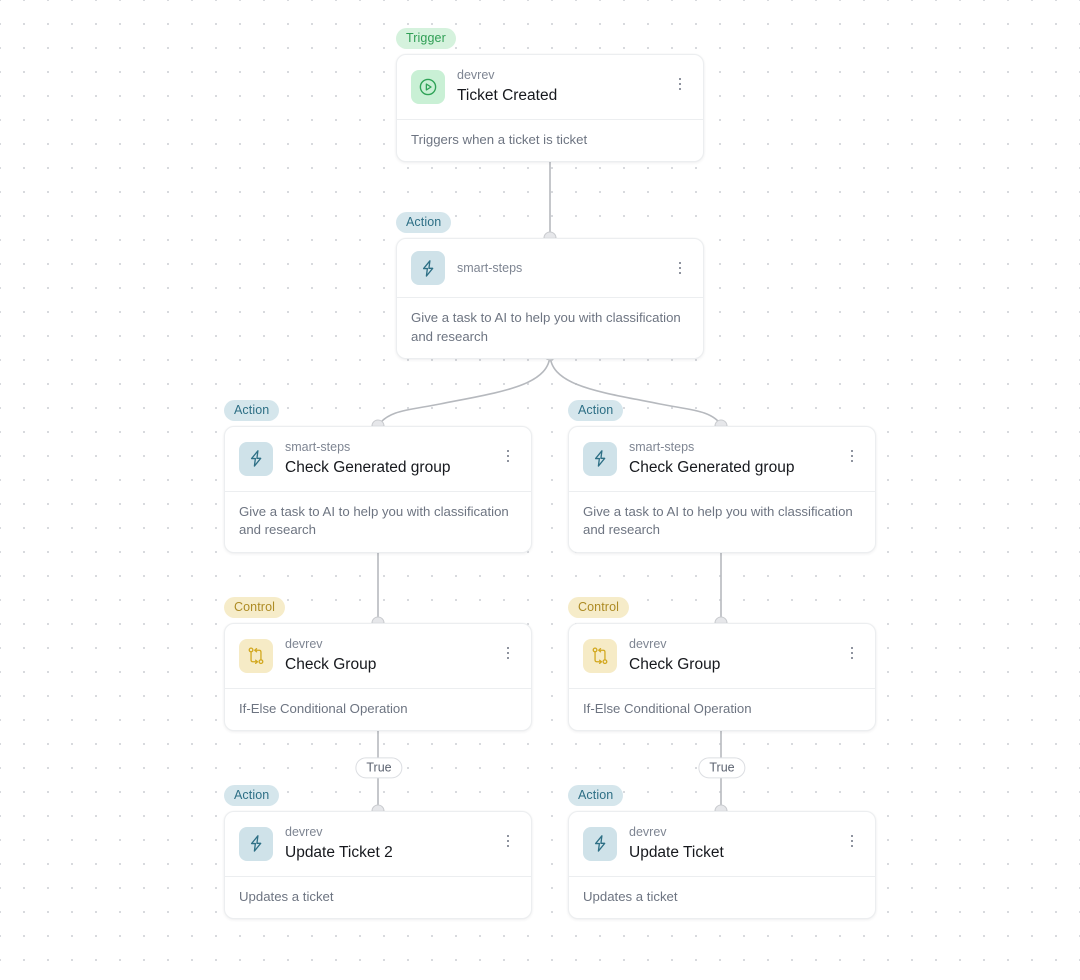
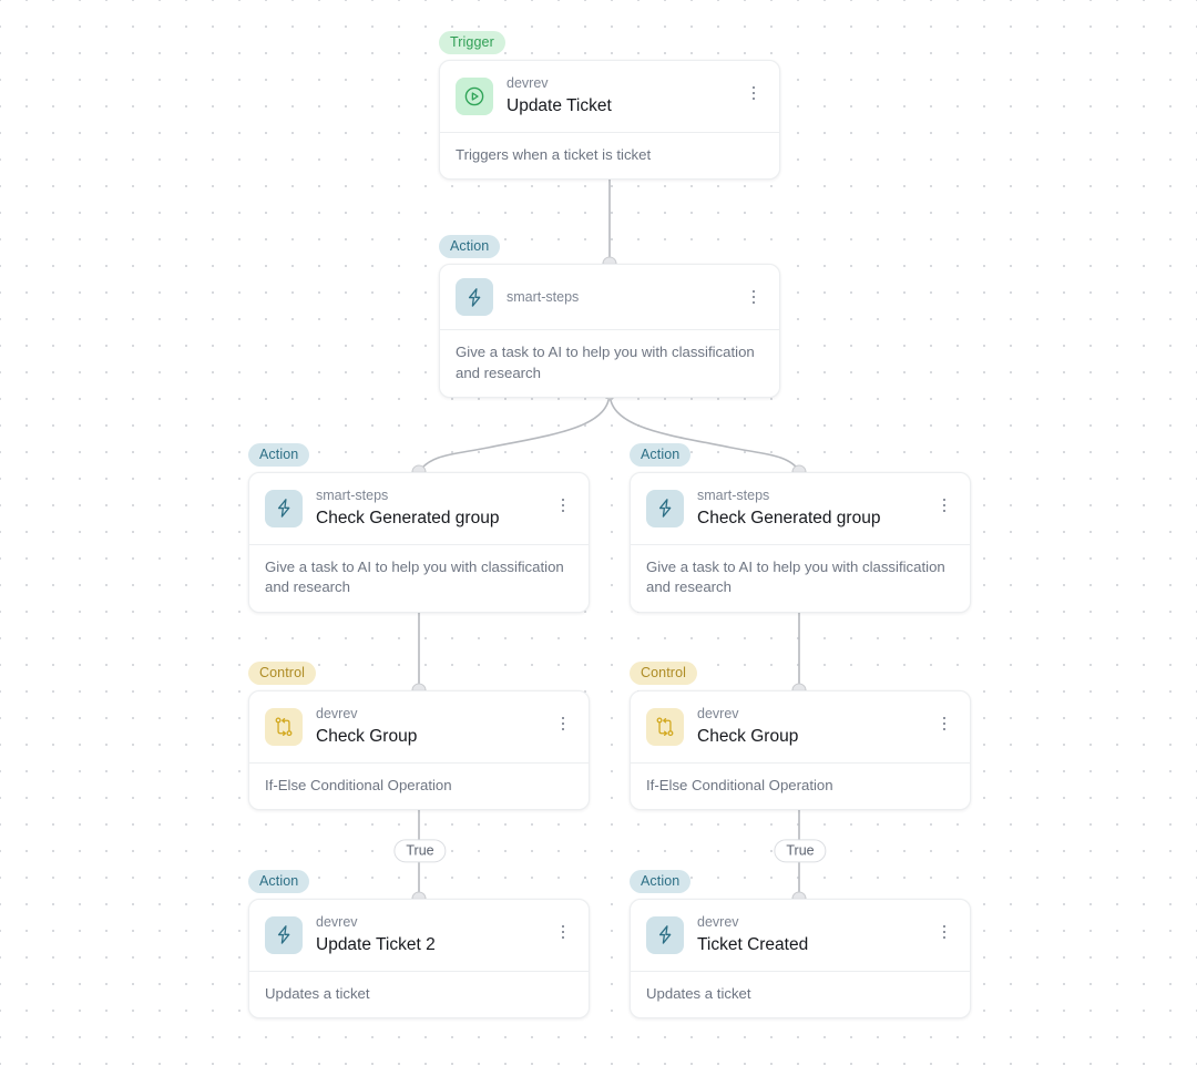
  True
  True
  Trigger
  devrev
- Ticket Created
+ Update Ticket
  Triggers when a ticket is ticket
  Action
  smart-steps
  Give a task to AI to help you with classification and research
  Action
  smart-steps
  Check Generated group
  Give a task to AI to help you with classification and research
  Action
  smart-steps
  Check Generated group
  Give a task to AI to help you with classification and research
  Control
  devrev
  Check Group
  If-Else Conditional Operation
  Control
  devrev
  Check Group
  If-Else Conditional Operation
  Action
  devrev
  Update Ticket 2
  Updates a ticket
  Action
  devrev
- Update Ticket
+ Ticket Created
  Updates a ticket
